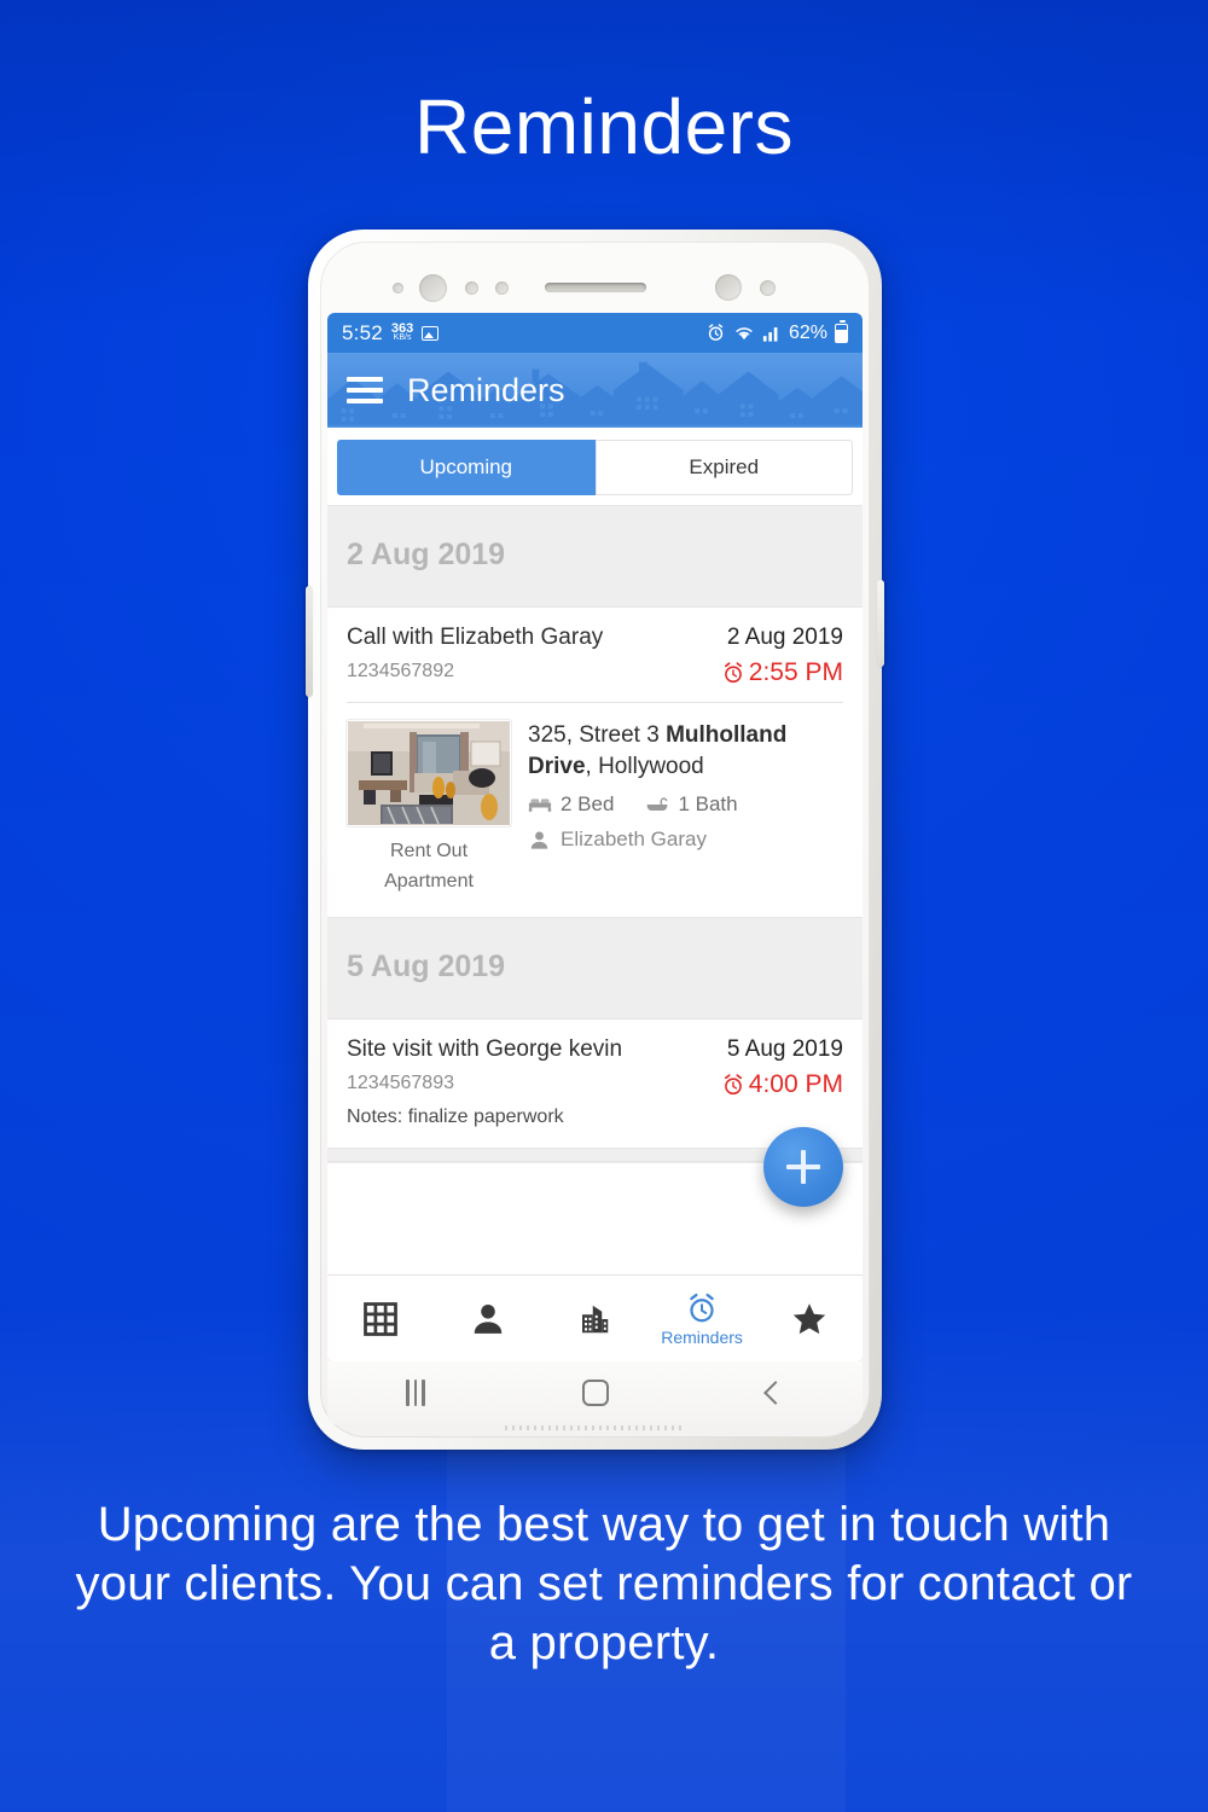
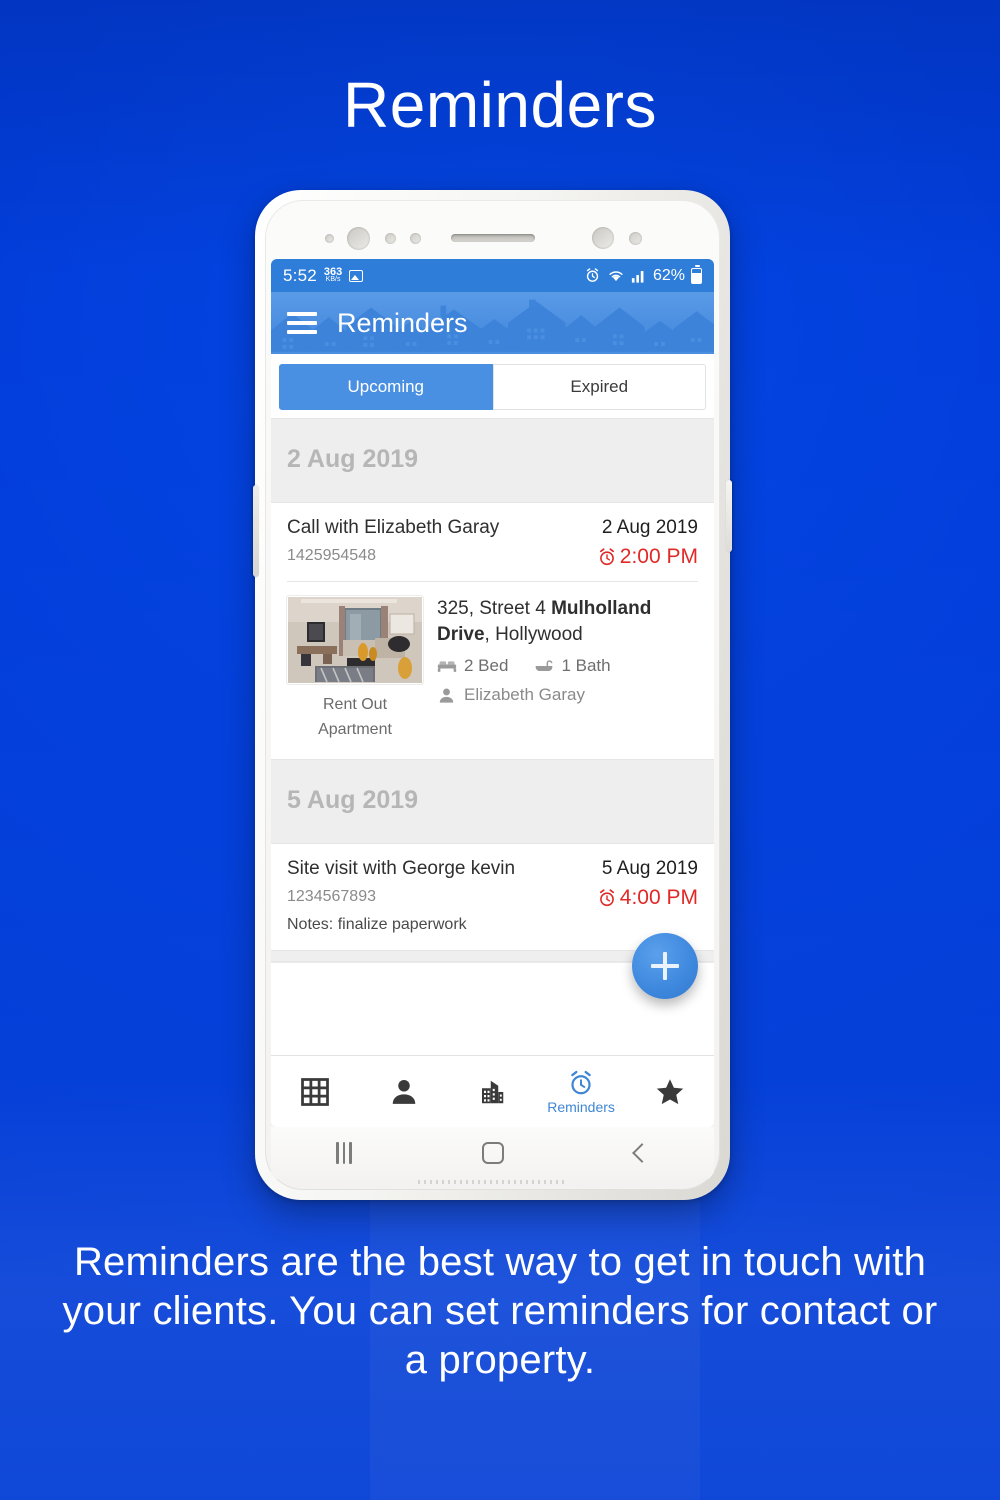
  Reminders
  5:52
  363
  62%
  Reminders
  Upcoming
  Expired
  2 Aug 2019
  Call with Elizabeth Garay
- 1234567892
+ 1425954548
  2 Aug 2019
- 2:55 PM
+ 2:00 PM
  Rent Out
  Apartment
- 325, Street 3 Mulholland Drive, Hollywood
+ 325, Street 4 Mulholland Drive, Hollywood
  2 Bed
  1 Bath
  Elizabeth Garay
  5 Aug 2019
  Site visit with George kevin
  1234567893
  Notes: finalize paperwork
  5 Aug 2019
  4:00 PM
  Reminders
- Upcoming are the best way to get in touch with your clients. You can set reminders for contact or a property.
+ Reminders are the best way to get in touch with your clients. You can set reminders for contact or a property.
